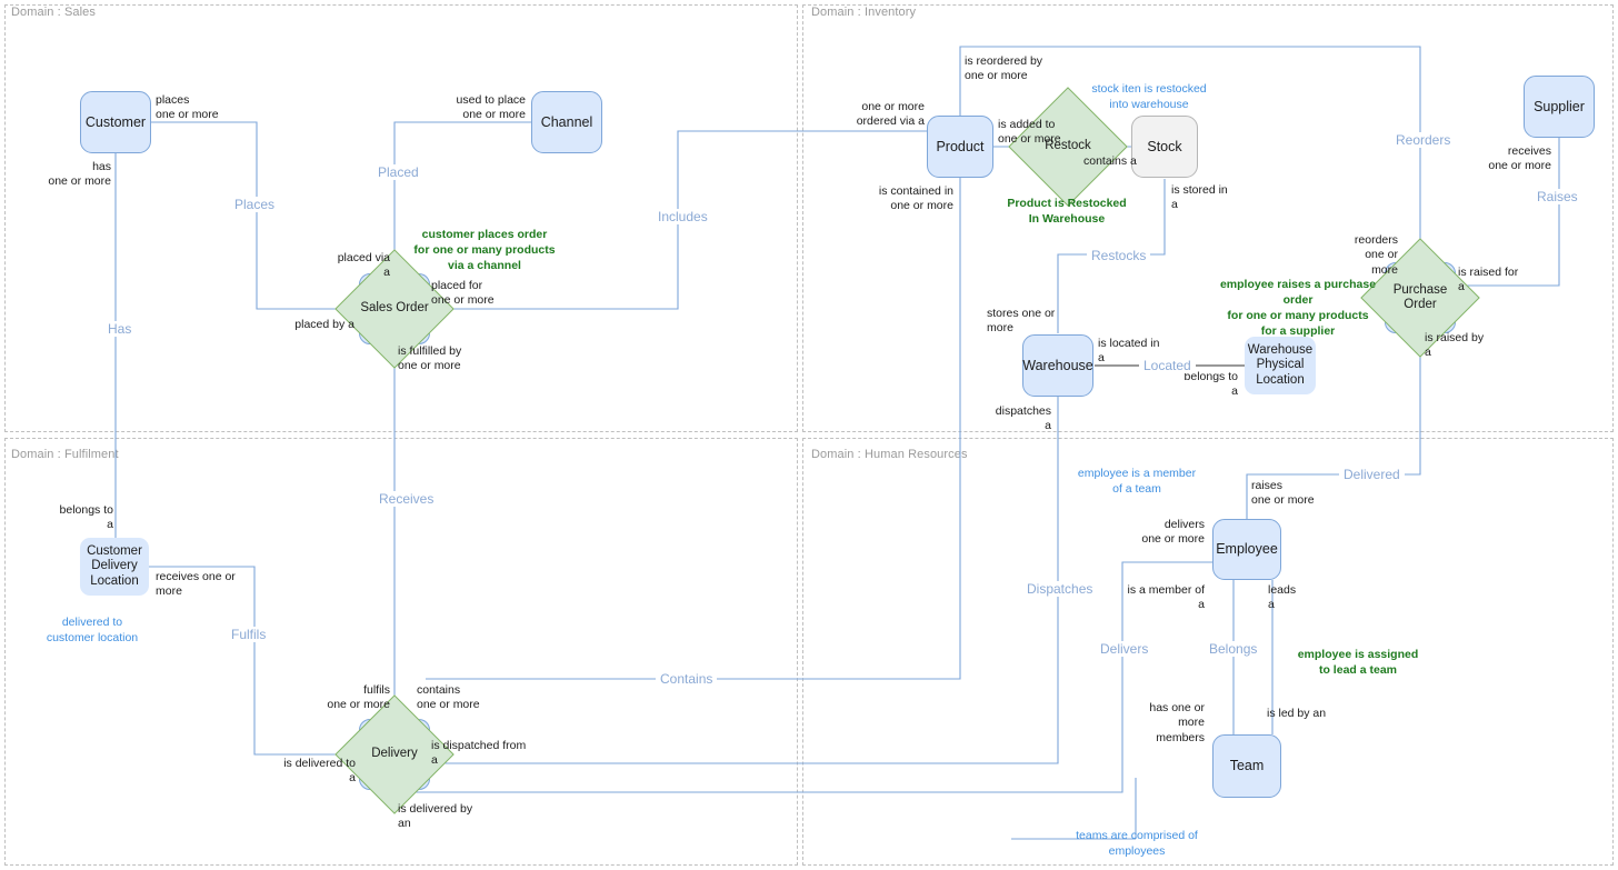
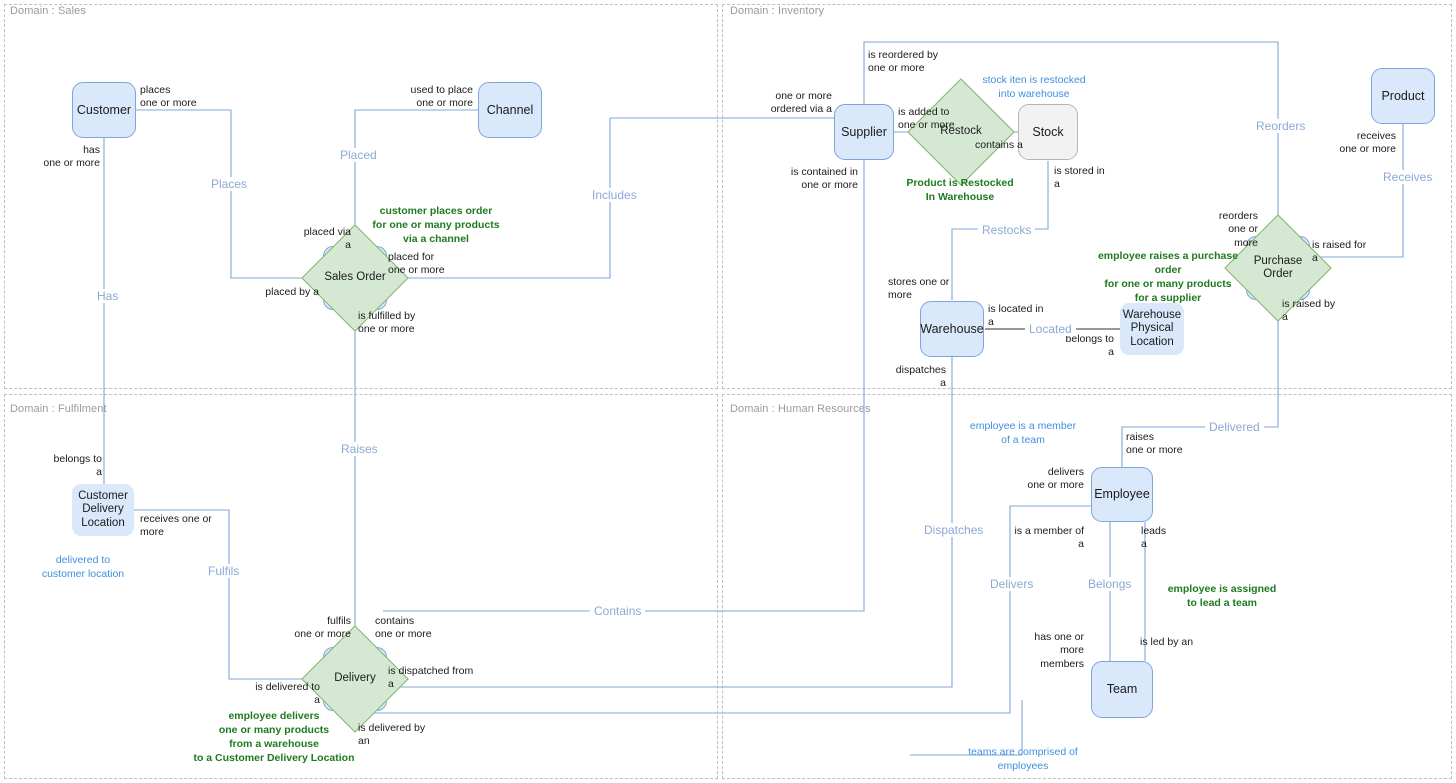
  Domain : Sales
  Domain : Inventory
  Domain : Fulfilment
  Domain : Human Resources
  Customer
  Channel
  Sales Order
  places
  one or more
  has
  one or more
  used to place
  one or more
  placed via a
  placed by a
  placed for
  one or more
  is fulfilled by
  one or more
  Places
  Placed
  Includes
  Has
  customer places order
  for one or many products
  via a channel
- Product
+ Supplier
  Stock
- Supplier
+ Product
  Warehouse
  Warehouse
  Physical
  Location
  Restock
  Purchase Order
  is reordered by
  one or more
  one or more
  ordered via a
  is added to
  one or more
  is contained in
  one or more
  contains a
  is stored in
  a
  stores one or
  more
  is located in
  a
  belongs to
  a
  dispatches
  a
  reorders
  one or more
  is raised for
  a
  is raised by
  a
  receives
  one or more
  Restocks
  Located
  Reorders
- Raises
+ Receives
  stock iten is restocked
  into warehouse
  Product is Restocked
  In Warehouse
  employee raises a purchase order
  for one or many products
  for a supplier
  Customer
  Delivery
  Location
  Delivery
  belongs to
  a
  receives one or
  more
  fulfils
  one or more
  contains
  one or more
  is dispatched from
  a
  is delivered to
  a
  is delivered by
  an
- Receives
+ Raises
  Fulfils
  delivered to
  customer location
+ employee delivers
+ one or many products
+ from a warehouse
+ to a Customer Delivery Location
  Employee
  Team
  raises
  one or more
  delivers
  one or more
  is a member of
  a
  leads
  a
  has one or
  more members
  is led by an
  Delivered
  Dispatches
  Contains
  Delivers
  Belongs
  employee is a member
  of a team
  employee is assigned
  to lead a team
  teams are comprised of
  employees
